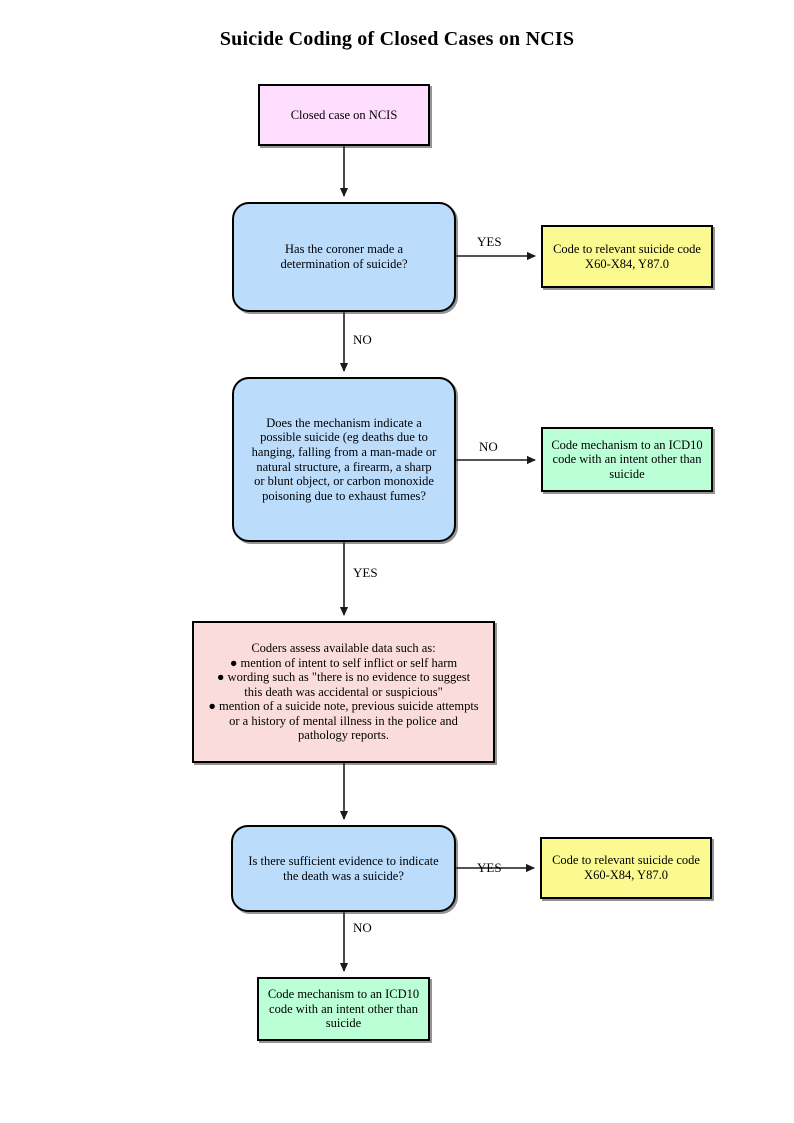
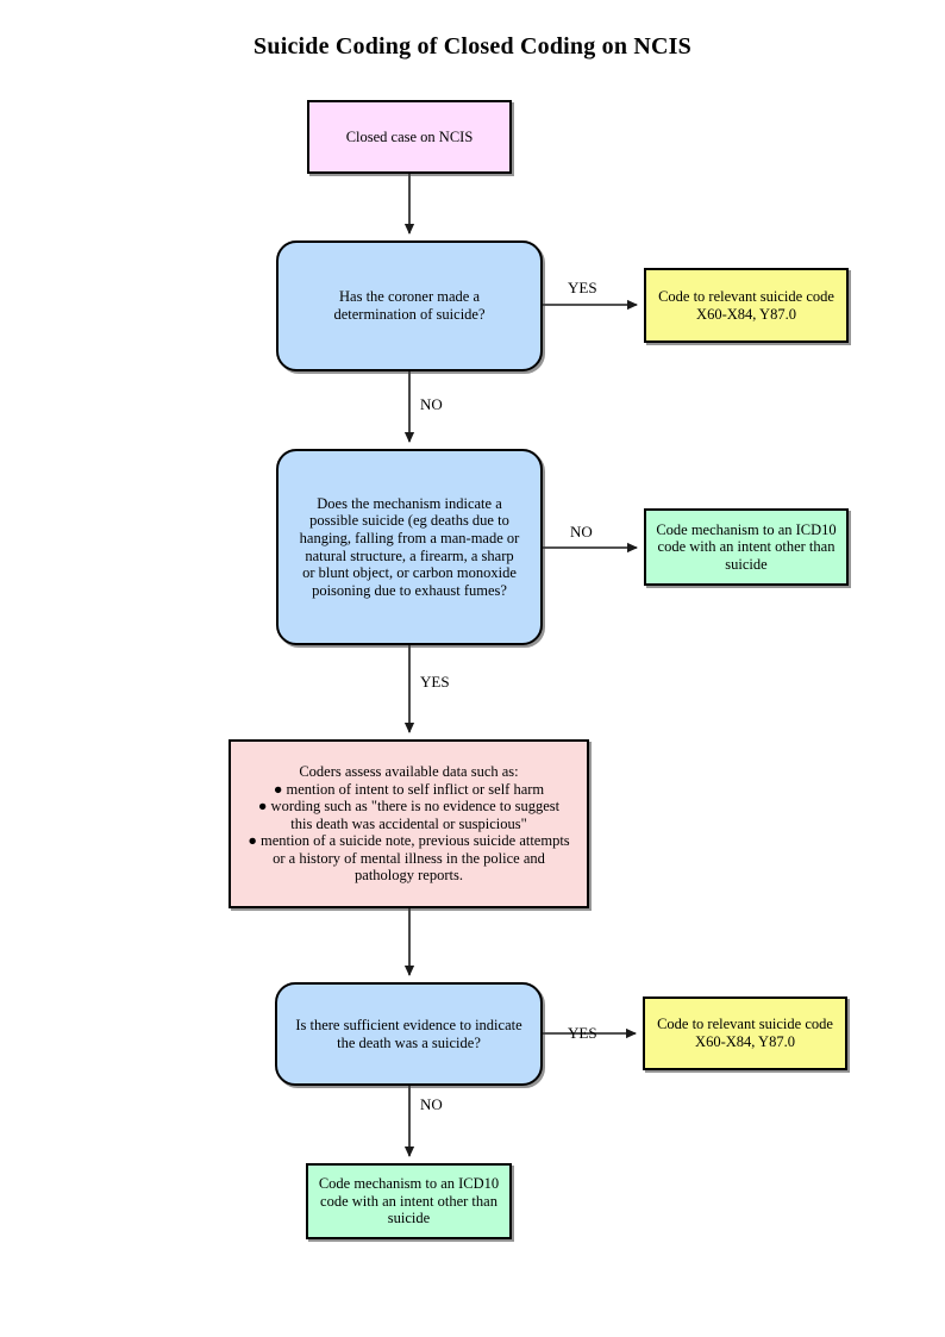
- Suicide Coding of Closed Cases on NCIS
+ Suicide Coding of Closed Coding on NCIS
  Closed case on NCIS
  Has the coroner made a
  determination of suicide?
  Code to relevant suicide code
  X60-X84, Y87.0
  Does the mechanism indicate a
  possible suicide (eg deaths due to
  hanging, falling from a man-made or
  natural structure, a firearm, a sharp
  or blunt object, or carbon monoxide
  poisoning due to exhaust fumes?
  Code mechanism to an ICD10
  code with an intent other than
  suicide
  Coders assess available data such as:
  ● mention of intent to self inflict or self harm
  ● wording such as "there is no evidence to suggest
  this death was accidental or suspicious"
  ● mention of a suicide note, previous suicide attempts
  or a history of mental illness in the police and
  pathology reports.
  Is there sufficient evidence to indicate
  the death was a suicide?
  Code to relevant suicide code
  X60-X84, Y87.0
  Code mechanism to an ICD10
  code with an intent other than
  suicide
  YES
  NO
  NO
  YES
  YES
  NO
